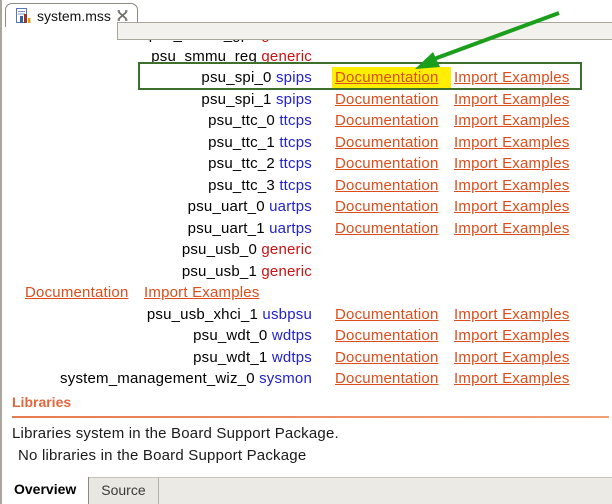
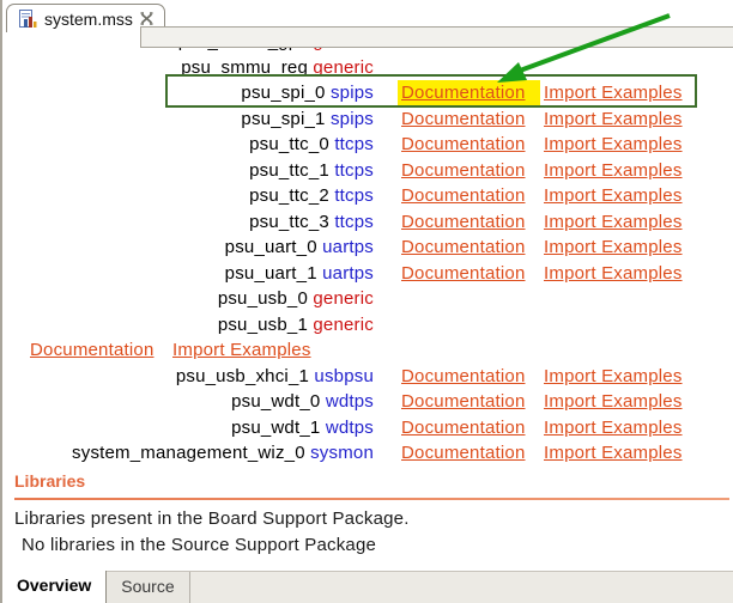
  psu_smmu_reg generic
  psu_spi_0 spips
  Documentation
  Import Examples
  psu_spi_1 spips
  Documentation
  Import Examples
  psu_ttc_0 ttcps
  Documentation
  Import Examples
  psu_ttc_1 ttcps
  Documentation
  Import Examples
  psu_ttc_2 ttcps
  Documentation
  Import Examples
  psu_ttc_3 ttcps
  Documentation
  Import Examples
  psu_uart_0 uartps
  Documentation
  Import Examples
  psu_uart_1 uartps
  Documentation
  Import Examples
  psu_usb_0 generic
  psu_usb_1 generic
  Documentation
  Import Examples
  psu_usb_xhci_1 usbpsu
  Documentation
  Import Examples
  psu_wdt_0 wdtps
  Documentation
  Import Examples
  psu_wdt_1 wdtps
  Documentation
  Import Examples
  system_management_wiz_0 sysmon
  Documentation
  Import Examples
  system.mss
  Libraries
- Libraries system in the Board Support Package.
+ Libraries present in the Board Support Package.
- No libraries in the Board Support Package
+ No libraries in the Source Support Package
  Overview
  Source
